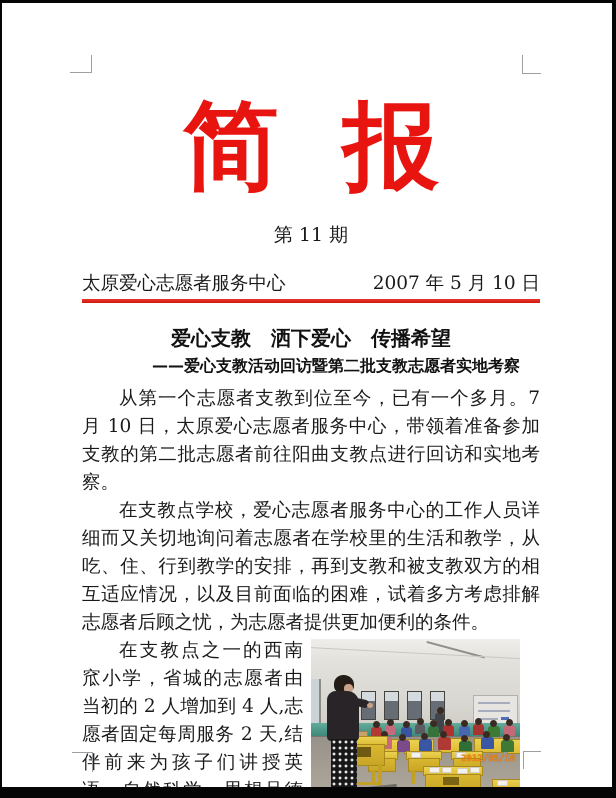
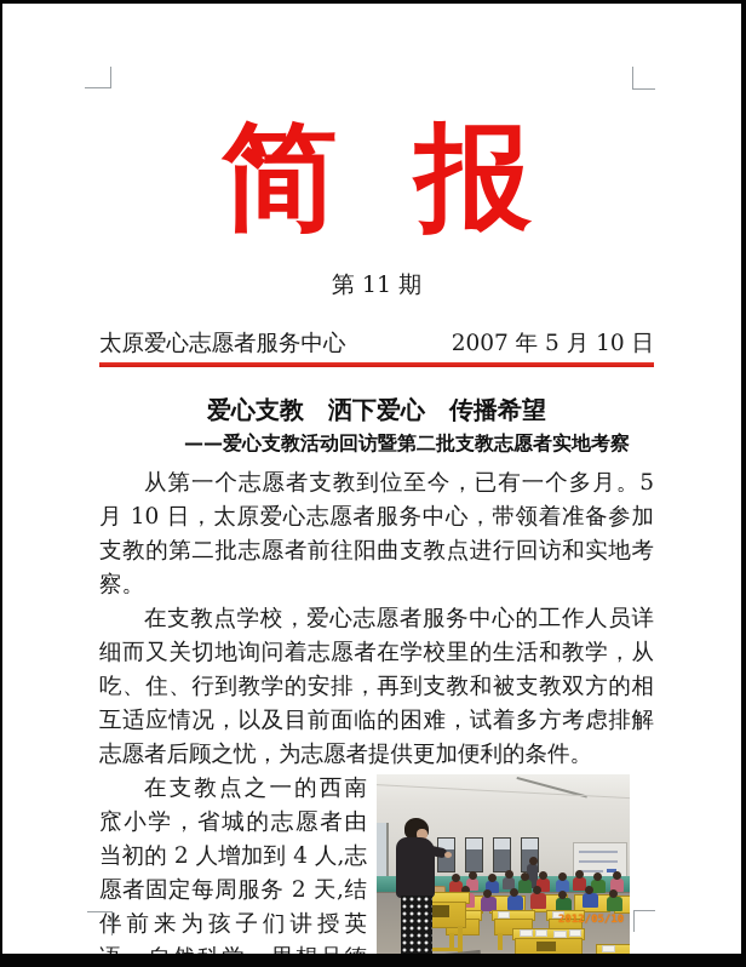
  简
  报
  第 11 期
  太原爱心志愿者服务中心
  2007 年 5 月 10 日
  爱心支教 洒下爱心 传播希望
  ——爱心支教活动回访暨第二批支教志愿者实地考察
- 从第一个志愿者支教到位至今，已有一个多月。7 月 10 日，太原爱心志愿者服务中心，带领着准备参加支教的第二批志愿者前往阳曲支教点进行回访和实地考察。
+ 从第一个志愿者支教到位至今，已有一个多月。5 月 10 日，太原爱心志愿者服务中心，带领着准备参加支教的第二批志愿者前往阳曲支教点进行回访和实地考察。
  在支教点学校，爱心志愿者服务中心的工作人员详细而又关切地询问着志愿者在学校里的生活和教学，从吃、住、行到教学的安排，再到支教和被支教双方的相互适应情况，以及目前面临的困难，试着多方考虑排解志愿者后顾之忧，为志愿者提供更加便利的条件。
  2012/05/10
  在支教点之一的西南窊小学，省城的志愿者由当初的 2 人增加到 4 人,志愿者固定每周服务 2 天,结伴前来为孩子们讲授英语、自然科学、思想品德
